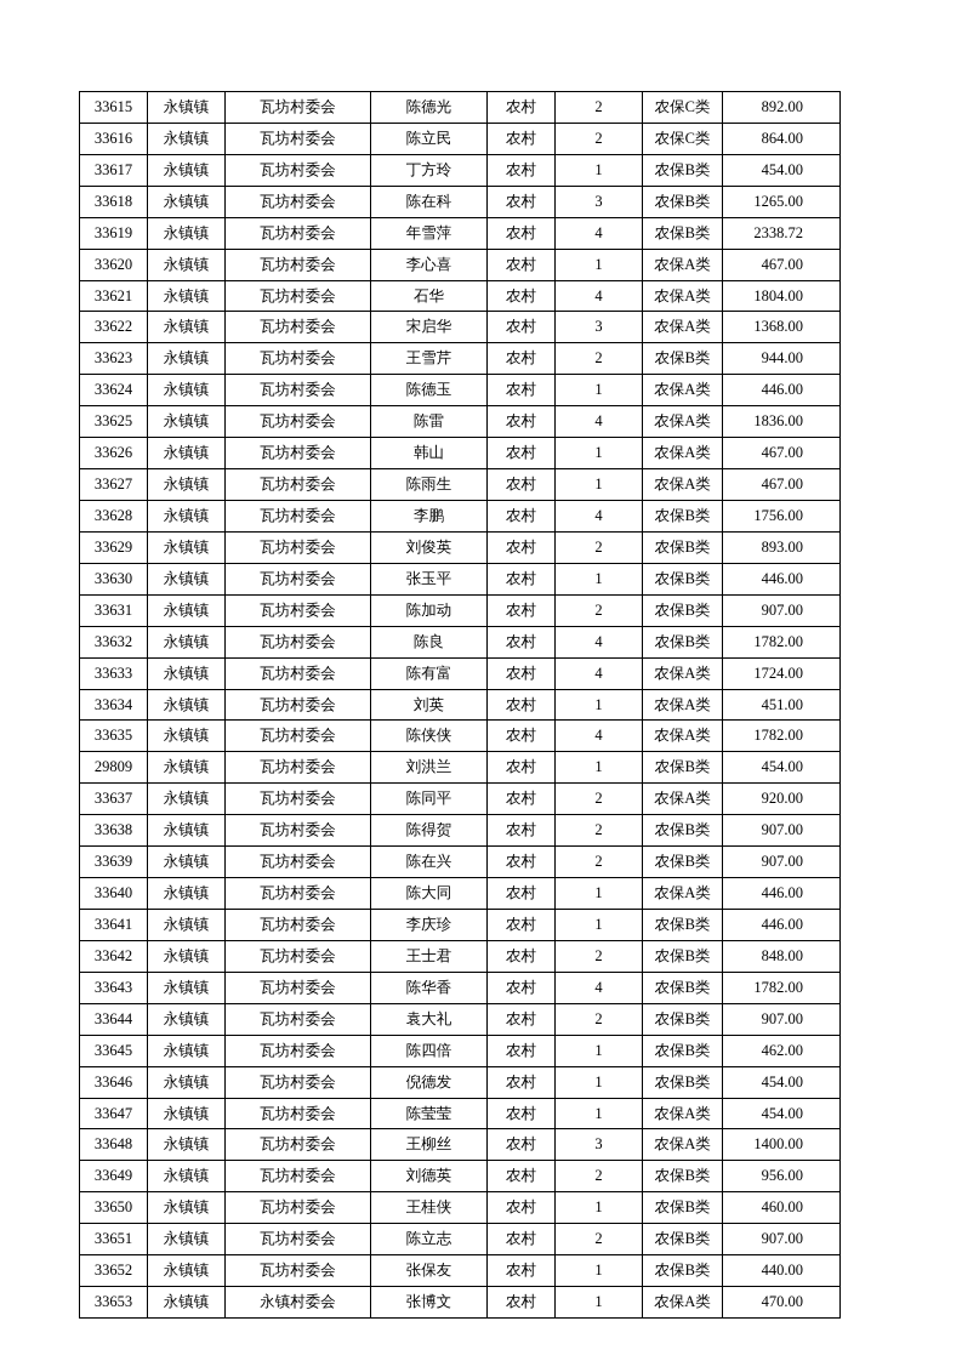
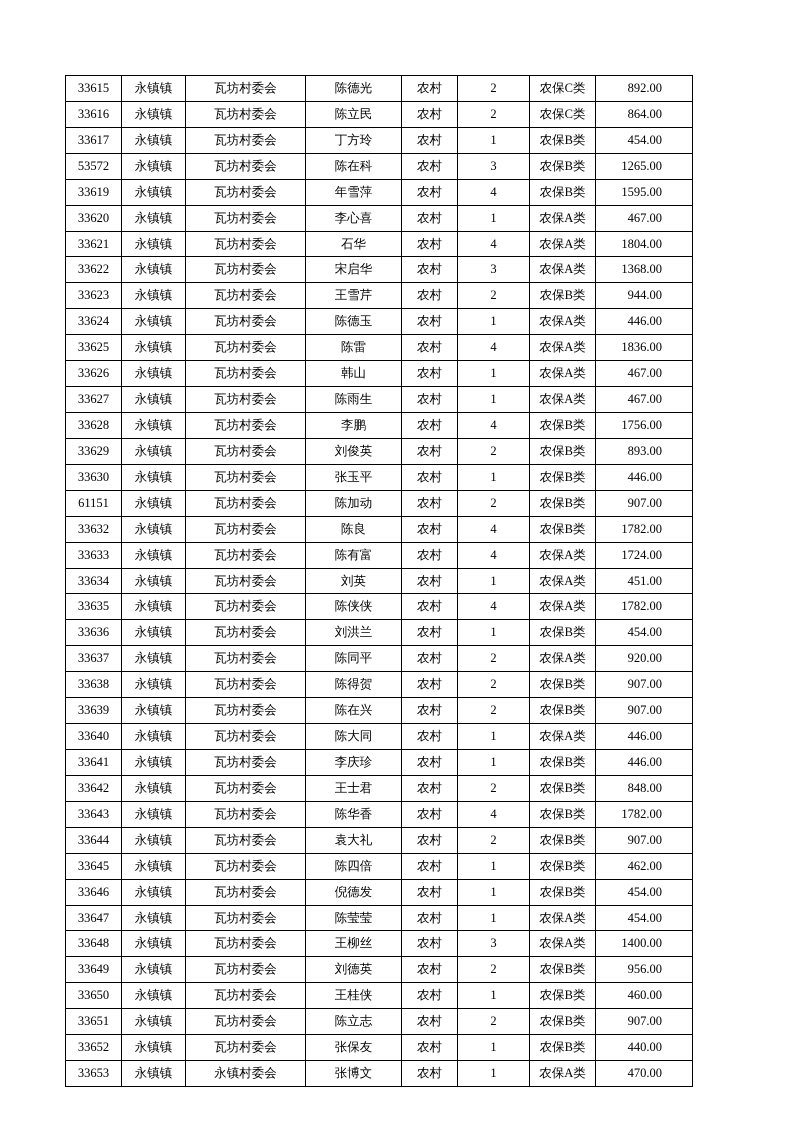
  33615	永镇镇	瓦坊村委会	陈德光	农村	2	农保C类	892.00
  33616	永镇镇	瓦坊村委会	陈立民	农村	2	农保C类	864.00
  33617	永镇镇	瓦坊村委会	丁方玲	农村	1	农保B类	454.00
- 33618	永镇镇	瓦坊村委会	陈在科	农村	3	农保B类	1265.00
+ 53572	永镇镇	瓦坊村委会	陈在科	农村	3	农保B类	1265.00
- 33619	永镇镇	瓦坊村委会	年雪萍	农村	4	农保B类	2338.72
+ 33619	永镇镇	瓦坊村委会	年雪萍	农村	4	农保B类	1595.00
  33620	永镇镇	瓦坊村委会	李心喜	农村	1	农保A类	467.00
  33621	永镇镇	瓦坊村委会	石华	农村	4	农保A类	1804.00
  33622	永镇镇	瓦坊村委会	宋启华	农村	3	农保A类	1368.00
  33623	永镇镇	瓦坊村委会	王雪芹	农村	2	农保B类	944.00
  33624	永镇镇	瓦坊村委会	陈德玉	农村	1	农保A类	446.00
  33625	永镇镇	瓦坊村委会	陈雷	农村	4	农保A类	1836.00
  33626	永镇镇	瓦坊村委会	韩山	农村	1	农保A类	467.00
  33627	永镇镇	瓦坊村委会	陈雨生	农村	1	农保A类	467.00
  33628	永镇镇	瓦坊村委会	李鹏	农村	4	农保B类	1756.00
  33629	永镇镇	瓦坊村委会	刘俊英	农村	2	农保B类	893.00
  33630	永镇镇	瓦坊村委会	张玉平	农村	1	农保B类	446.00
- 33631	永镇镇	瓦坊村委会	陈加动	农村	2	农保B类	907.00
+ 61151	永镇镇	瓦坊村委会	陈加动	农村	2	农保B类	907.00
  33632	永镇镇	瓦坊村委会	陈良	农村	4	农保B类	1782.00
  33633	永镇镇	瓦坊村委会	陈有富	农村	4	农保A类	1724.00
  33634	永镇镇	瓦坊村委会	刘英	农村	1	农保A类	451.00
  33635	永镇镇	瓦坊村委会	陈侠侠	农村	4	农保A类	1782.00
- 29809	永镇镇	瓦坊村委会	刘洪兰	农村	1	农保B类	454.00
+ 33636	永镇镇	瓦坊村委会	刘洪兰	农村	1	农保B类	454.00
  33637	永镇镇	瓦坊村委会	陈同平	农村	2	农保A类	920.00
  33638	永镇镇	瓦坊村委会	陈得贺	农村	2	农保B类	907.00
  33639	永镇镇	瓦坊村委会	陈在兴	农村	2	农保B类	907.00
  33640	永镇镇	瓦坊村委会	陈大同	农村	1	农保A类	446.00
  33641	永镇镇	瓦坊村委会	李庆珍	农村	1	农保B类	446.00
  33642	永镇镇	瓦坊村委会	王士君	农村	2	农保B类	848.00
  33643	永镇镇	瓦坊村委会	陈华香	农村	4	农保B类	1782.00
  33644	永镇镇	瓦坊村委会	袁大礼	农村	2	农保B类	907.00
  33645	永镇镇	瓦坊村委会	陈四倍	农村	1	农保B类	462.00
  33646	永镇镇	瓦坊村委会	倪德发	农村	1	农保B类	454.00
  33647	永镇镇	瓦坊村委会	陈莹莹	农村	1	农保A类	454.00
  33648	永镇镇	瓦坊村委会	王柳丝	农村	3	农保A类	1400.00
  33649	永镇镇	瓦坊村委会	刘德英	农村	2	农保B类	956.00
  33650	永镇镇	瓦坊村委会	王桂侠	农村	1	农保B类	460.00
  33651	永镇镇	瓦坊村委会	陈立志	农村	2	农保B类	907.00
  33652	永镇镇	瓦坊村委会	张保友	农村	1	农保B类	440.00
  33653	永镇镇	永镇村委会	张博文	农村	1	农保A类	470.00
